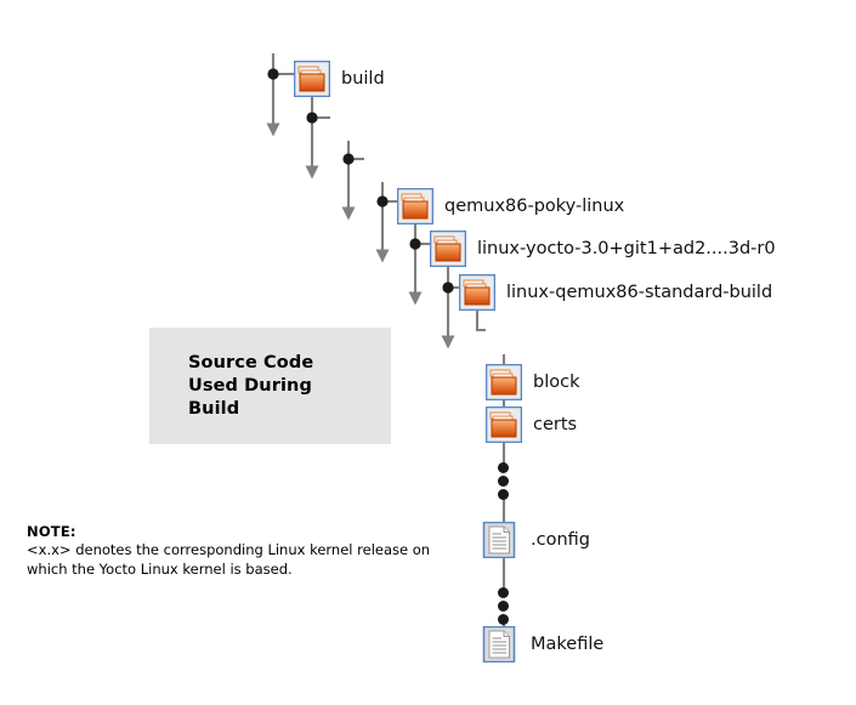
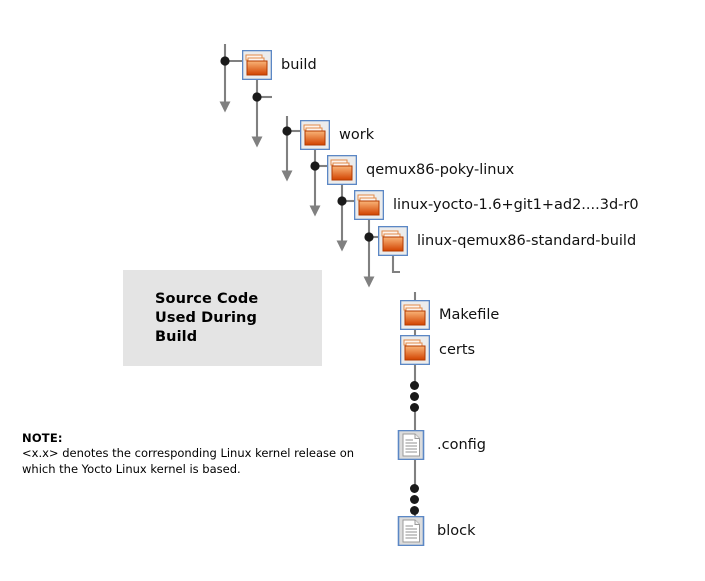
  Source Code
  Used During
  Build
  NOTE:
  <x.x> denotes the corresponding Linux kernel release on
  which the Yocto Linux kernel is based.
  build
+ work
  qemux86-poky-linux
- linux-yocto-3.0+git1+ad2....3d-r0
+ linux-yocto-1.6+git1+ad2....3d-r0
  linux-qemux86-standard-build
- block
+ Makefile
  certs
  .config
- Makefile
+ block
